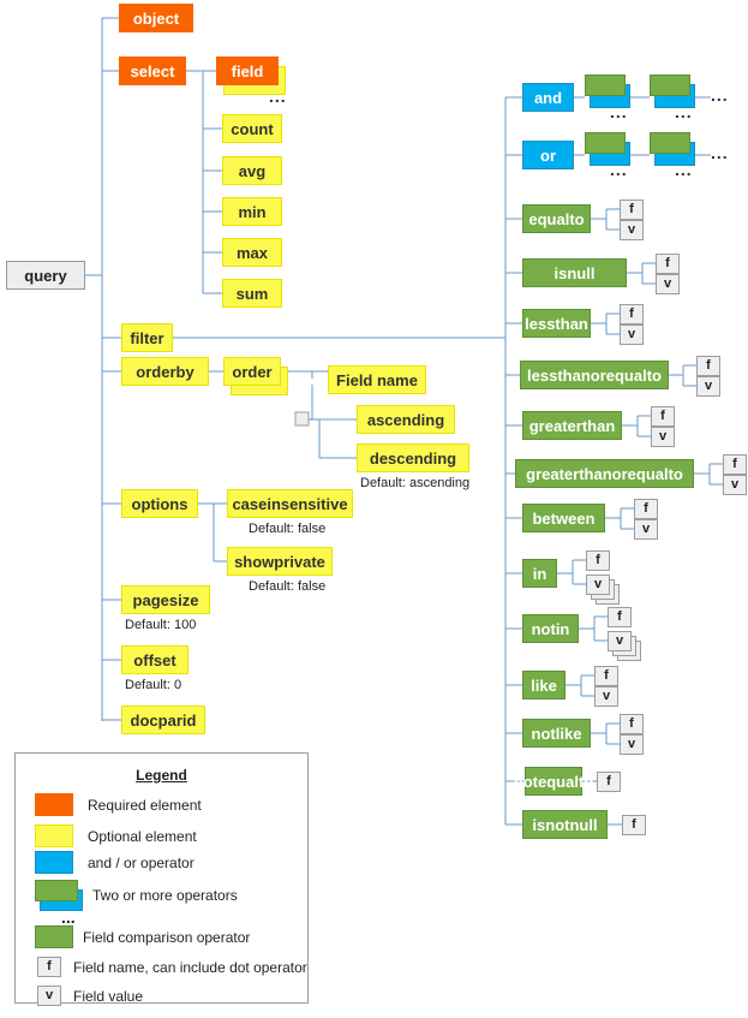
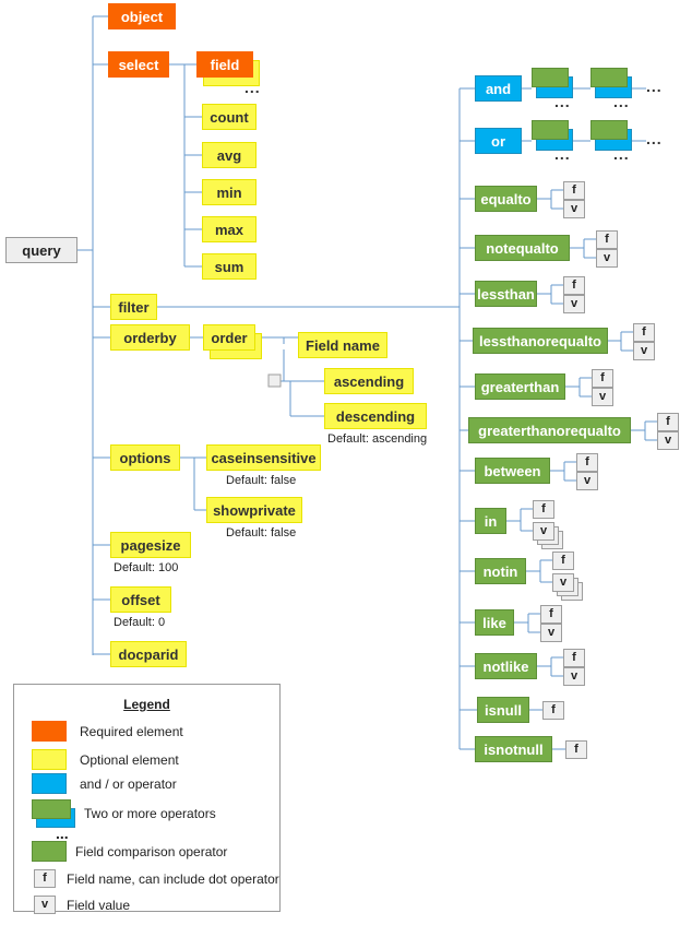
  query
  object
  select
  filter
  orderby
  options
  pagesize
  Default: 100
  offset
  Default: 0
  docparid
  field
  ...
  count
  avg
  min
  max
  sum
  order
  Field name
  ascending
  descending
  Default: ascending
  caseinsensitive
  Default: false
  showprivate
  Default: false
  and
  ...
  ...
  ...
  or
  ...
  ...
  ...
  equalto
  f
  v
- isnull
+ notequalto
  f
  v
  lessthan
  f
  v
  lessthanorequalto
  f
  v
  greaterthan
  f
  v
  greaterthanorequalto
  f
  v
  between
  f
  v
  in
  f
  v
  notin
  f
  v
  like
  f
  v
  notlike
  f
  v
- notequalto
+ isnull
  f
  isnotnull
  f
  Legend
  Required element
  Optional element
  and / or operator
  ...
  Two or more operators
  Field comparison operator
  f
  Field name, can include dot operator
  v
  Field value
